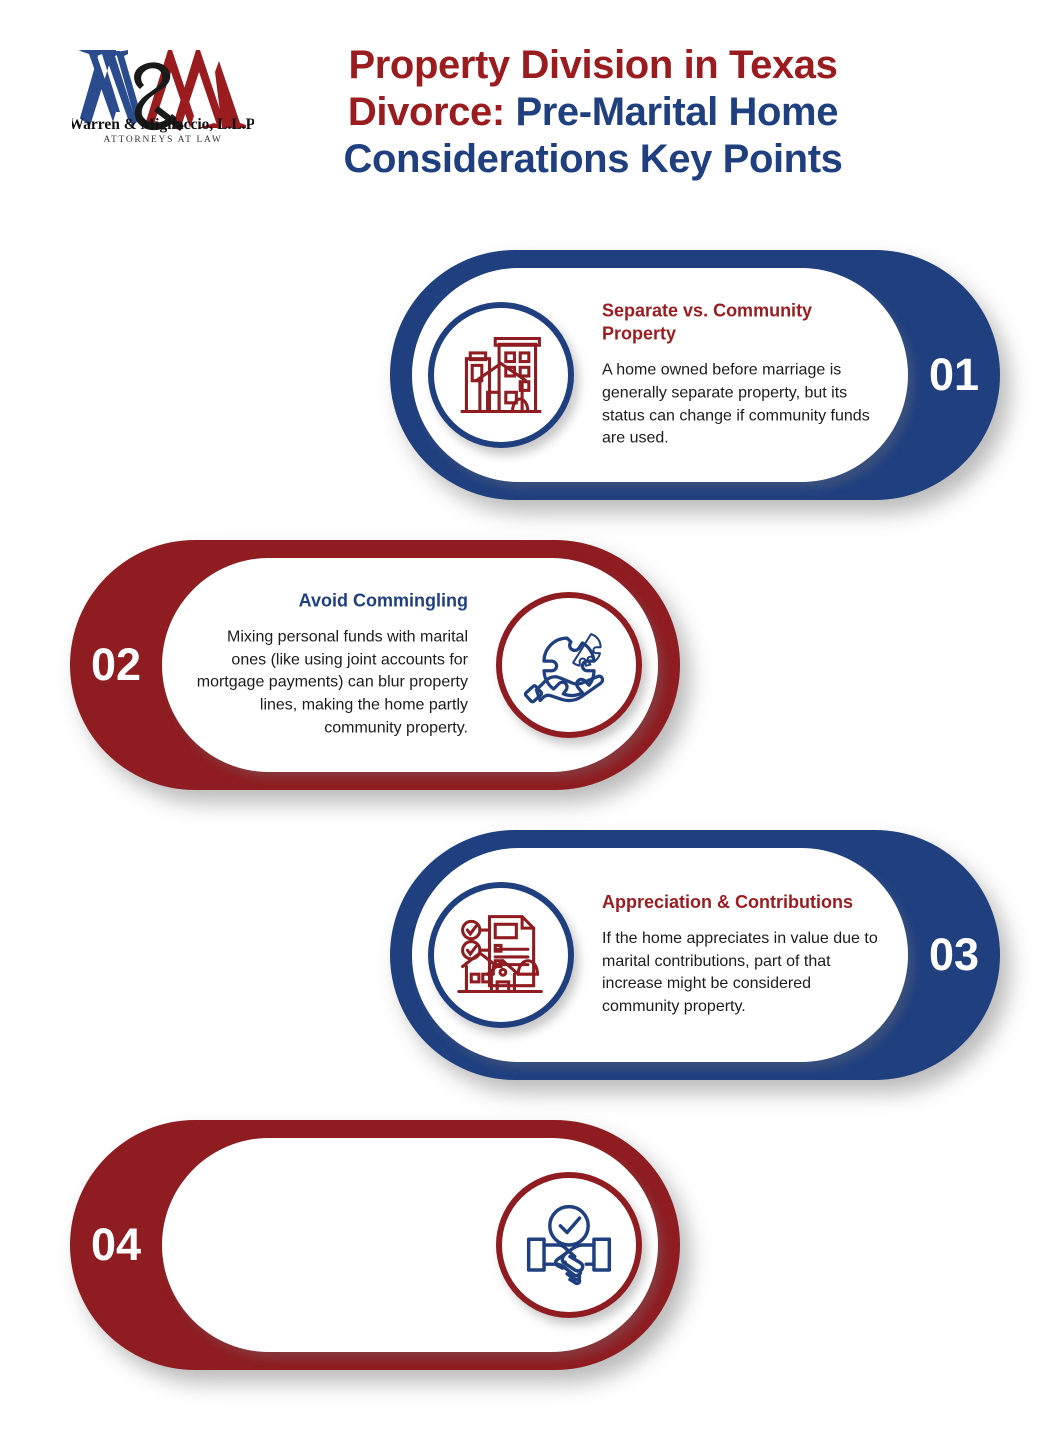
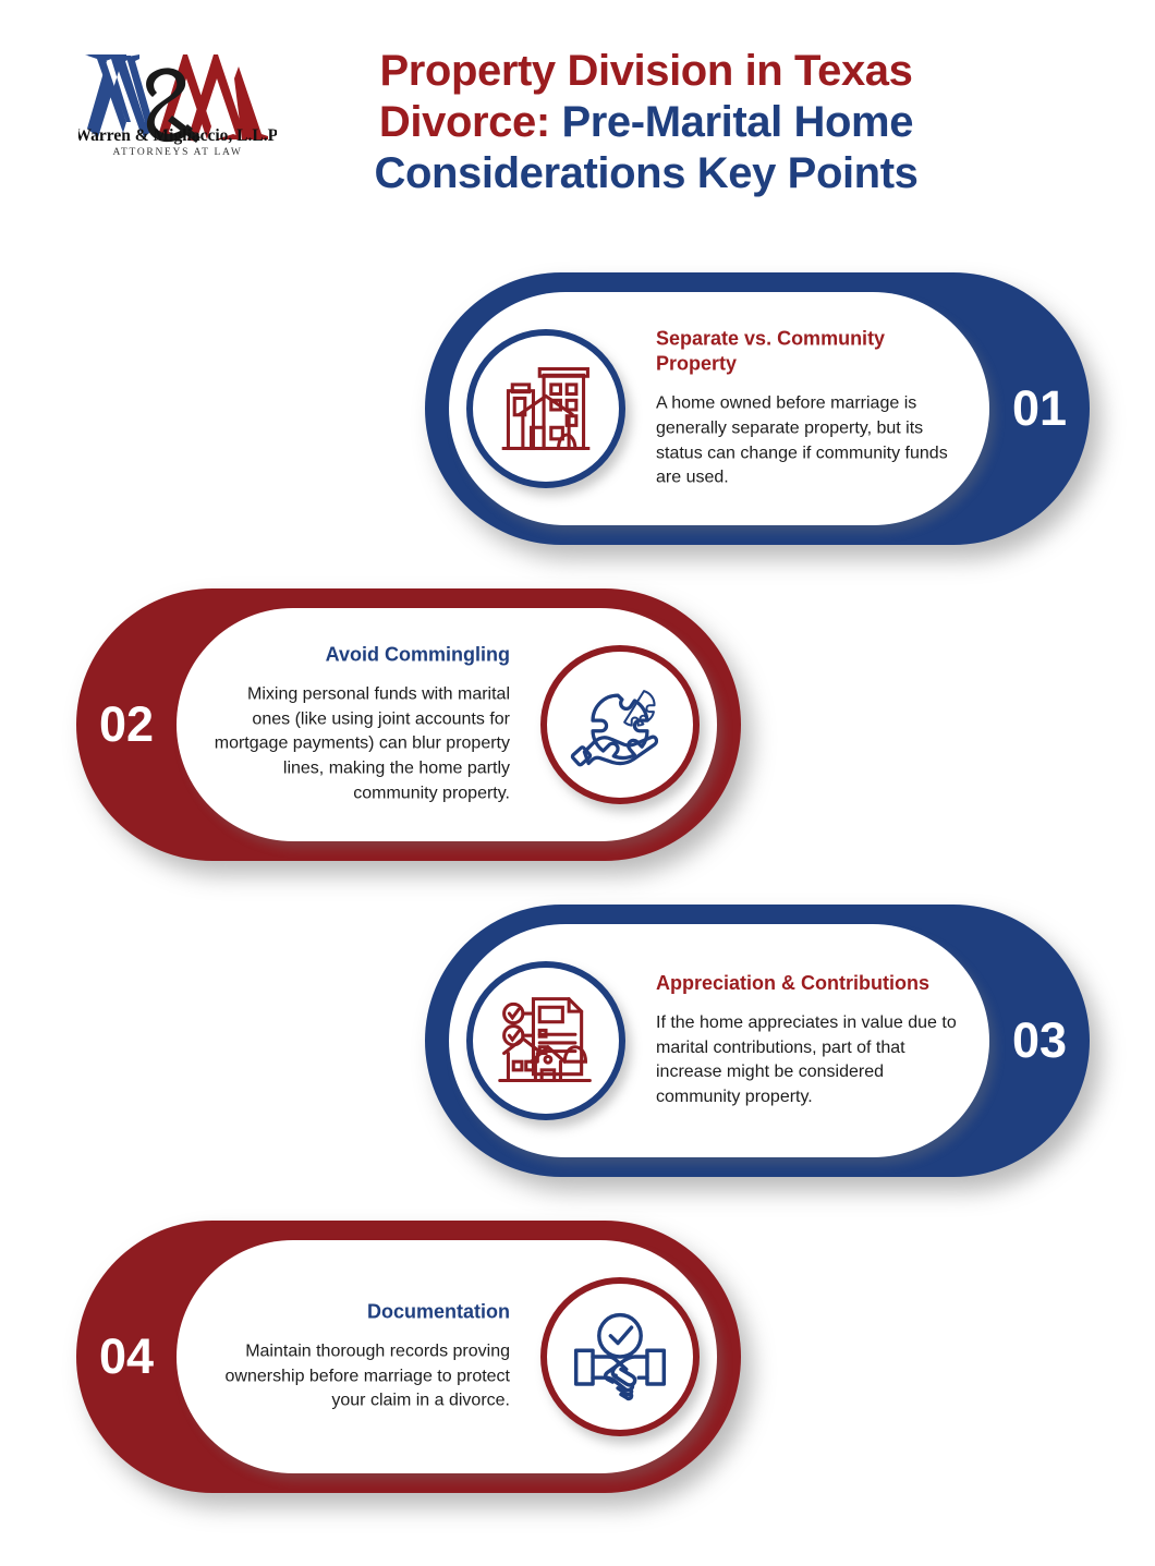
  Warren & Migliaccio, L.L.P
  ATTORNEYS AT LAW
  Property Division in Texas Divorce: Pre-Marital Home Considerations Key Points
  Separate vs. Community Property
  A home owned before marriage is generally separate property, but its status can change if community funds are used.
  01
  Avoid Commingling
  Mixing personal funds with marital ones (like using joint accounts for mortgage payments) can blur property lines, making the home partly community property.
  02
  Appreciation & Contributions
  If the home appreciates in value due to marital contributions, part of that increase might be considered community property.
  03
+ Documentation
+ Maintain thorough records proving ownership before marriage to protect your claim in a divorce.
  04
